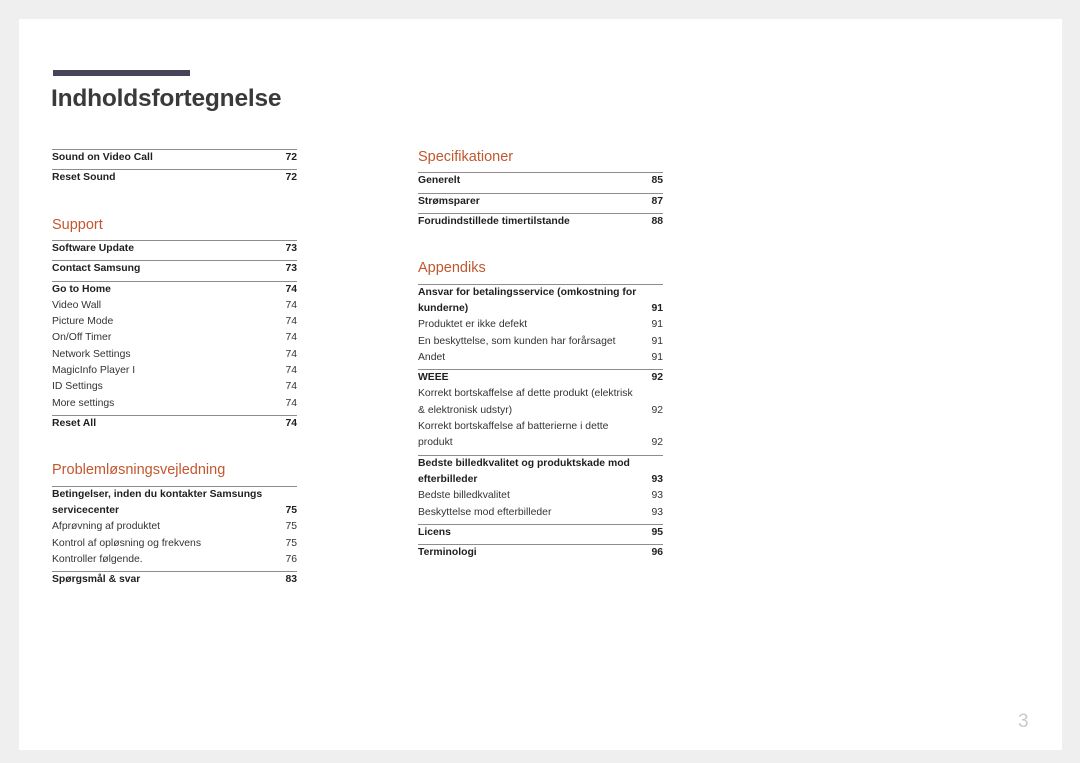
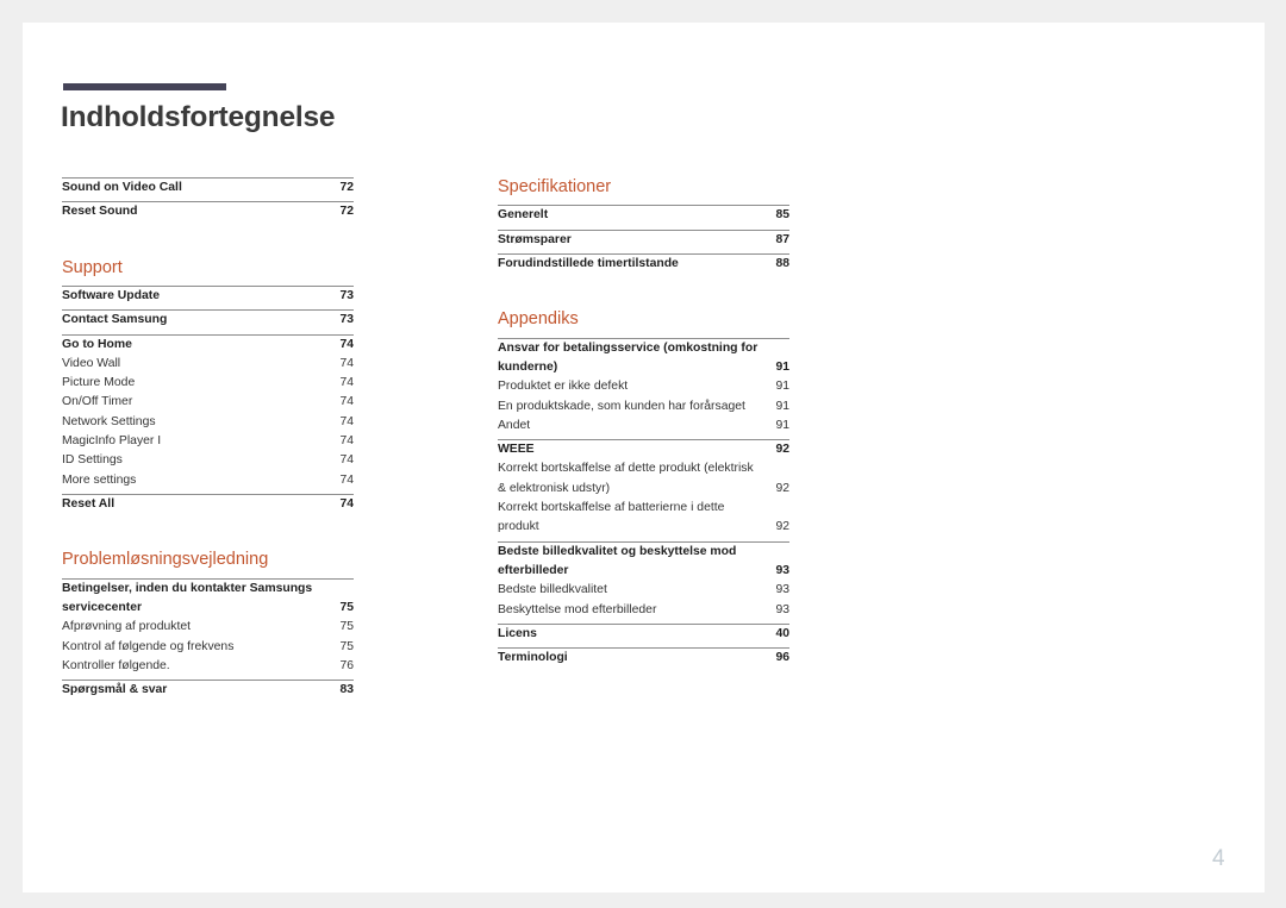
  Indholdsfortegnelse
  Sound on Video Call
  72
  Reset Sound
  72
  Support
  Software Update
  73
  Contact Samsung
  73
  Go to Home
  74
  Video Wall
  74
  Picture Mode
  74
  On/Off Timer
  74
  Network Settings
  74
  MagicInfo Player I
  74
  ID Settings
  74
  More settings
  74
  Reset All
  74
  Problemløsningsvejledning
  Betingelser, inden du kontakter Samsungs servicecenter
  75
  Afprøvning af produktet
  75
- Kontrol af opløsning og frekvens
+ Kontrol af følgende og frekvens
  75
  Kontroller følgende.
  76
  Spørgsmål & svar
  83
  Specifikationer
  Generelt
  85
  Strømsparer
  87
  Forudindstillede timertilstande
  88
  Appendiks
  Ansvar for betalingsservice (omkostning for kunderne)
  91
  Produktet er ikke defekt
  91
- En beskyttelse, som kunden har forårsaget
+ En produktskade, som kunden har forårsaget
  91
  Andet
  91
  WEEE
  92
  Korrekt bortskaffelse af dette produkt (elektrisk & elektronisk udstyr)
  92
  Korrekt bortskaffelse af batterierne i dette produkt
  92
- Bedste billedkvalitet og produktskade mod efterbilleder
+ Bedste billedkvalitet og beskyttelse mod efterbilleder
  93
  Bedste billedkvalitet
  93
  Beskyttelse mod efterbilleder
  93
  Licens
- 95
+ 40
  Terminologi
  96
- 3
+ 4
